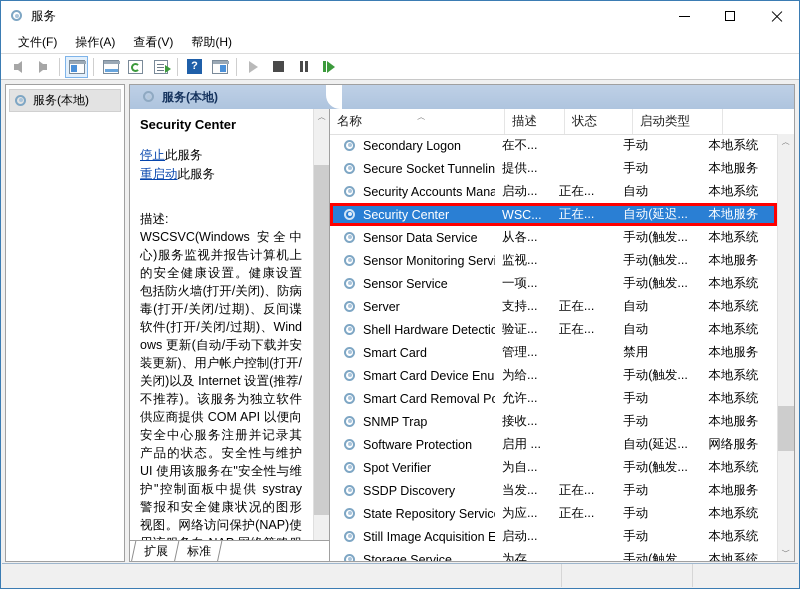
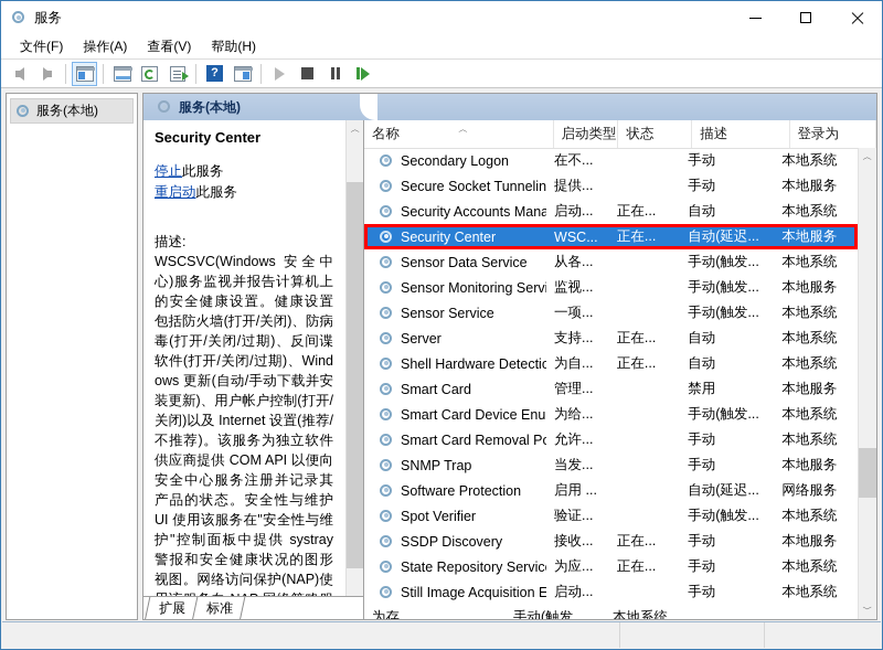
  服务
  文件(F)
  操作(A)
  查看(V)
  帮助(H)
  ?
  服务(本地)
  服务(本地)
  Security Center
  停止此服务
  重启动此服务
  描述:
  WSCSVC(Windows 安全中心)服务监视并报告计算机上的安全健康设置。健康设置包括防火墙(打开/关闭)、防病毒(打开/关闭/过期)、反间谍软件(打开/关闭/过期)、Windows 更新(自动/手动下载并安装更新)、用户帐户控制(打开/关闭)以及 Internet 设置(推荐/不推荐)。该服务为独立软件供应商提供 COM API 以便向安全中心服务注册并记录其产品的状态。安全性与维护 UI 使用该服务在"安全性与维护"控制面板中提供 systray 警报和安全健康状况的图形视图。网络访问保护(NAP)使
  ︿
  名称
  ︿
- 描述
+ 启动类型
  状态
- 启动类型
+ 描述
+ 登录为
  Secondary Logon
  在不...
  手动
  本地系统
  Secure Socket Tunnelin
  提供...
  手动
  本地服务
  Security Accounts Mana
  启动...
  正在...
  自动
  本地系统
  Security Center
  WSC...
  正在...
  自动(延迟...
  本地服务
  Sensor Data Service
  从各...
  手动(触发...
  本地系统
  Sensor Monitoring Servi
  监视...
  手动(触发...
  本地服务
  Sensor Service
  一项...
  手动(触发...
  本地系统
  Server
  支持...
  正在...
  自动
  本地系统
  Shell Hardware Detectio
- 验证...
+ 为自...
  正在...
  自动
  本地系统
  Smart Card
  管理...
  禁用
  本地服务
  Smart Card Device Enu
  为给...
  手动(触发...
  本地系统
  Smart Card Removal Po
  允许...
  手动
  本地系统
  SNMP Trap
- 接收...
+ 当发...
  手动
  本地服务
  Software Protection
  启用 ...
  自动(延迟...
  网络服务
  Spot Verifier
- 为自...
+ 验证...
  手动(触发...
  本地系统
  SSDP Discovery
- 当发...
+ 接收...
  正在...
  手动
  本地服务
  State Repository Servic
  为应...
  正在...
  手动
  本地系统
  Still Image Acquisition E
  启动...
  手动
  本地系统
- Storage Service
  为存...
  手动(触发...
  本地系统
  ︿
  ﹀
